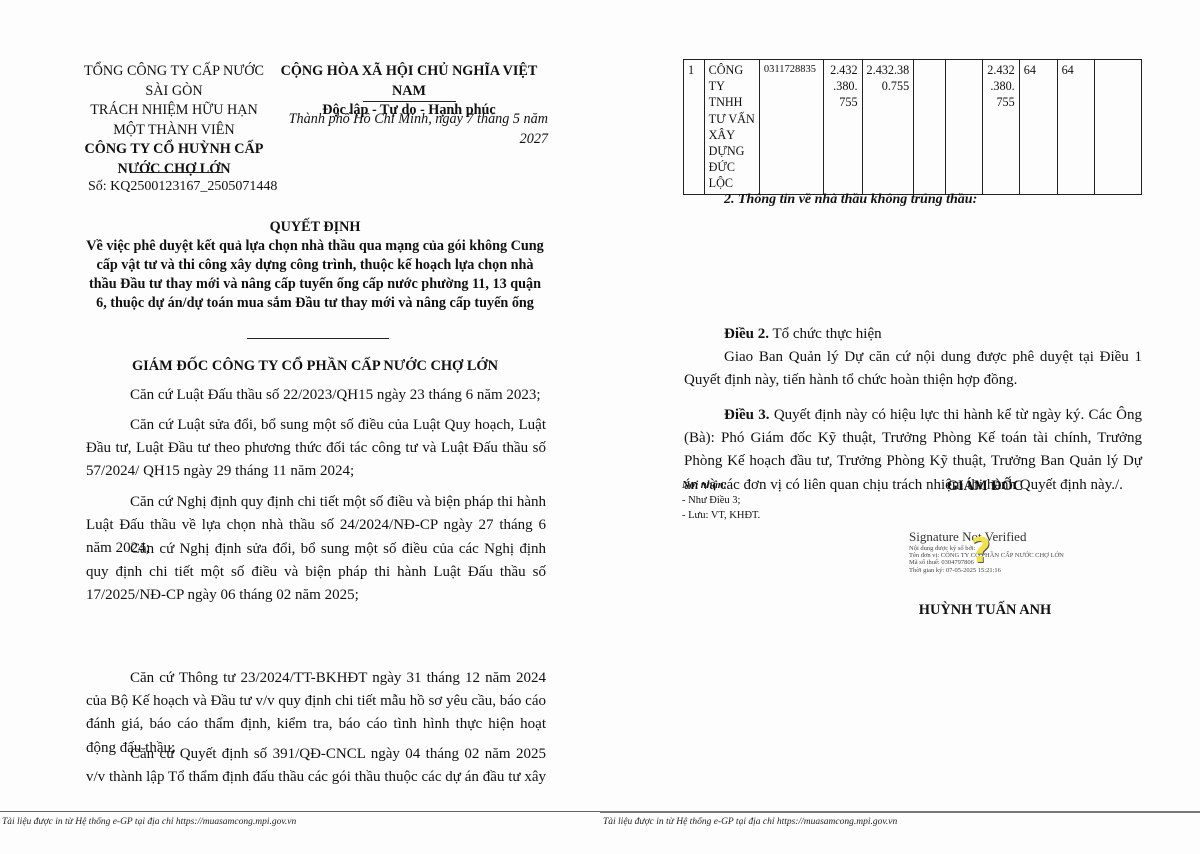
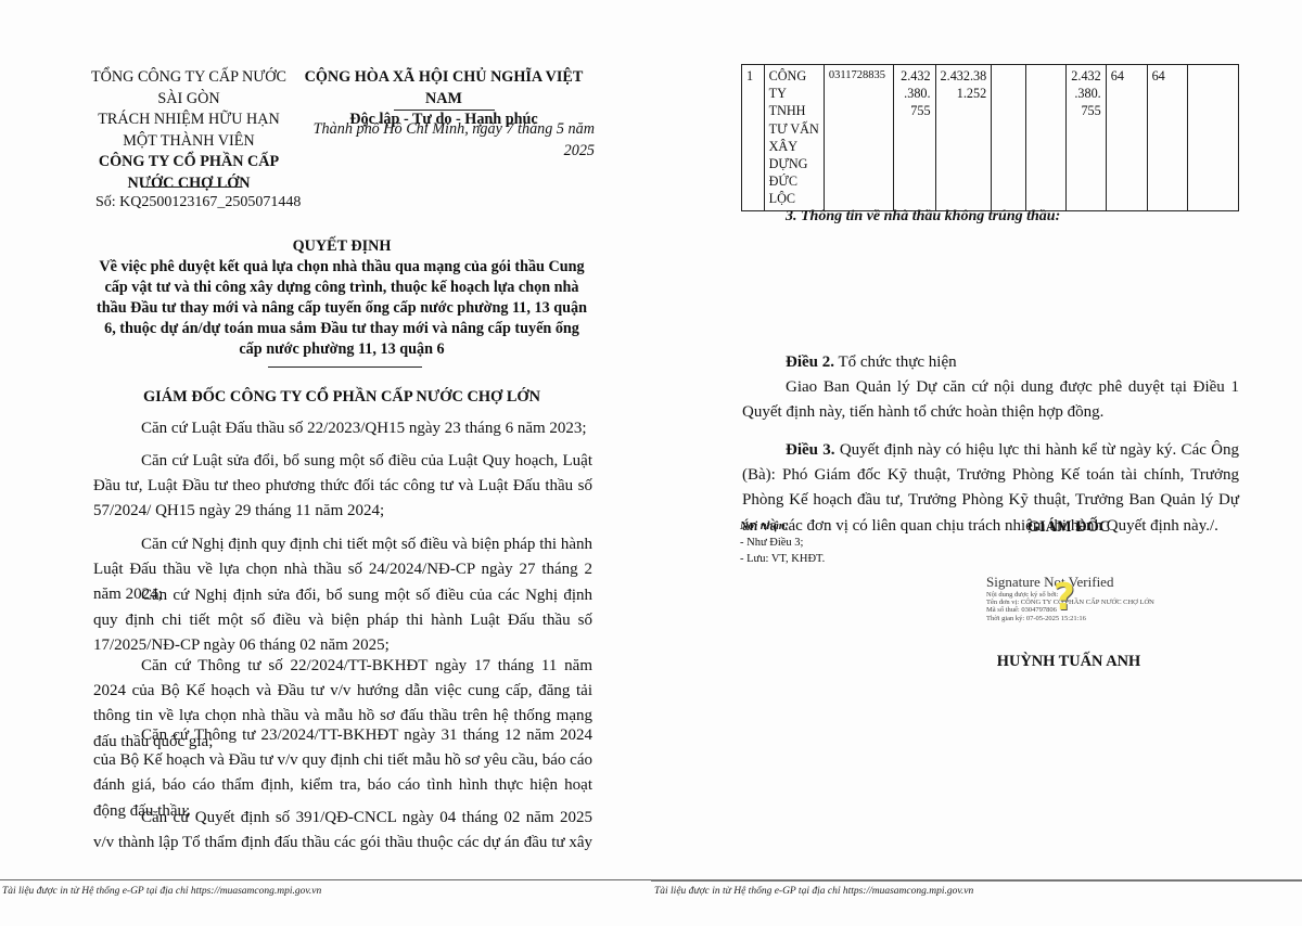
  TỔNG CÔNG TY CẤP NƯỚC
  SÀI GÒN
  TRÁCH NHIỆM HỮU HẠN
  MỘT THÀNH VIÊN
- CÔNG TY CỔ HUỲNH CẤP
+ CÔNG TY CỔ PHẦN CẤP
  NƯỚC CHỢ LỚN
  Số: KQ2500123167_2505071448
  CỘNG HÒA XÃ HỘI CHỦ NGHĨA VIỆT NAM
  Độc lập - Tự do - Hạnh phúc
  Thành phố Hồ Chí Minh, ngày 7 tháng 5 năm
- 2027
+ 2025
  QUYẾT ĐỊNH
- Về việc phê duyệt kết quả lựa chọn nhà thầu qua mạng của gói không Cung
+ Về việc phê duyệt kết quả lựa chọn nhà thầu qua mạng của gói thầu Cung
  cấp vật tư và thi công xây dựng công trình, thuộc kế hoạch lựa chọn nhà
  thầu Đầu tư thay mới và nâng cấp tuyến ống cấp nước phường 11, 13 quận
  6, thuộc dự án/dự toán mua sắm Đầu tư thay mới và nâng cấp tuyến ống
+ cấp nước phường 11, 13 quận 6
  GIÁM ĐỐC CÔNG TY CỔ PHẦN CẤP NƯỚC CHỢ LỚN
  Căn cứ Luật Đấu thầu số 22/2023/QH15 ngày 23 tháng 6 năm 2023;
  Căn cứ Luật sửa đổi, bổ sung một số điều của Luật Quy hoạch, Luật Đầu tư, Luật Đầu tư theo phương thức đối tác công tư và Luật Đấu thầu số 57/2024/ QH15 ngày 29 tháng 11 năm 2024;
- Căn cứ Nghị định quy định chi tiết một số điều và biện pháp thi hành Luật Đấu thầu về lựa chọn nhà thầu số 24/2024/NĐ-CP ngày 27 tháng 6 năm 2024;
+ Căn cứ Nghị định quy định chi tiết một số điều và biện pháp thi hành Luật Đấu thầu về lựa chọn nhà thầu số 24/2024/NĐ-CP ngày 27 tháng 2 năm 2024;
  Căn cứ Nghị định sửa đổi, bổ sung một số điều của các Nghị định quy định chi tiết một số điều và biện pháp thi hành Luật Đấu thầu số 17/2025/NĐ-CP ngày 06 tháng 02 năm 2025;
+ Căn cứ Thông tư số 22/2024/TT-BKHĐT ngày 17 tháng 11 năm 2024 của Bộ Kế hoạch và Đầu tư v/v hướng dẫn việc cung cấp, đăng tải thông tin về lựa chọn nhà thầu và mẫu hồ sơ đấu thầu trên hệ thống mạng đấu thầu quốc gia;
  Căn cứ Thông tư 23/2024/TT-BKHĐT ngày 31 tháng 12 năm 2024 của Bộ Kế hoạch và Đầu tư v/v quy định chi tiết mẫu hồ sơ yêu cầu, báo cáo đánh giá, báo cáo thẩm định, kiểm tra, báo cáo tình hình thực hiện hoạt động đấu thầu;
  Căn cứ Quyết định số 391/QĐ-CNCL ngày 04 tháng 02 năm 2025 v/v thành lập Tổ thẩm định đấu thầu các gói thầu thuộc các dự án đầu tư xây
  Tài liệu được in từ Hệ thống e-GP tại địa chỉ https://muasamcong.mpi.gov.vn
- 1	CÔNG TY TNHH TƯ VẤN XÂY DỰNG ĐỨC LỘC	0311728835	2.432 .380. 755	2.432.38 0.755			2.432 .380. 755	64	64
+ 1	CÔNG TY TNHH TƯ VẤN XÂY DỰNG ĐỨC LỘC	0311728835	2.432 .380. 755	2.432.38 1.252			2.432 .380. 755	64	64
- 2. Thông tin về nhà thầu không trúng thầu:
+ 3. Thông tin về nhà thầu không trúng thầu:
  Điều 2. Tổ chức thực hiện
  Giao Ban Quản lý Dự căn cứ nội dung được phê duyệt tại Điều 1 Quyết định này, tiến hành tổ chức hoàn thiện hợp đồng.
  Điều 3. Quyết định này có hiệu lực thi hành kể từ ngày ký. Các Ông (Bà): Phó Giám đốc Kỹ thuật, Trưởng Phòng Kế toán tài chính, Trưởng Phòng Kế hoạch đầu tư, Trưởng Phòng Kỹ thuật, Trưởng Ban Quản lý Dự án và các đơn vị có liên quan chịu trách nhiệm thi hành Quyết định này./.
  Nơi nhận:
  - Như Điều 3;
  - Lưu: VT, KHĐT.
  GIÁM ĐỐC
  Signature Not Verified
  ?
  HUỲNH TUẤN ANH
  Tài liệu được in từ Hệ thống e-GP tại địa chỉ https://muasamcong.mpi.gov.vn
